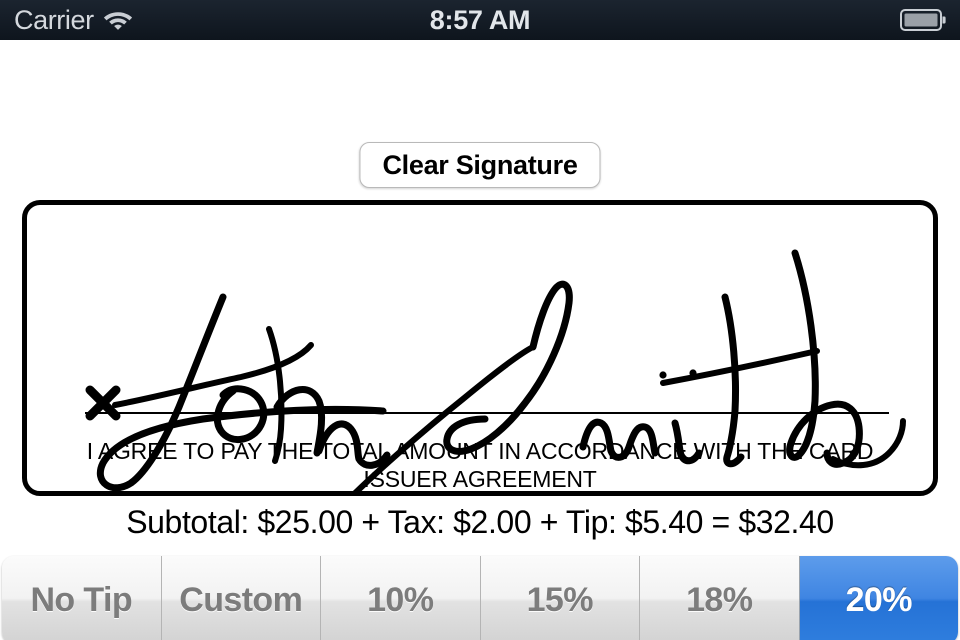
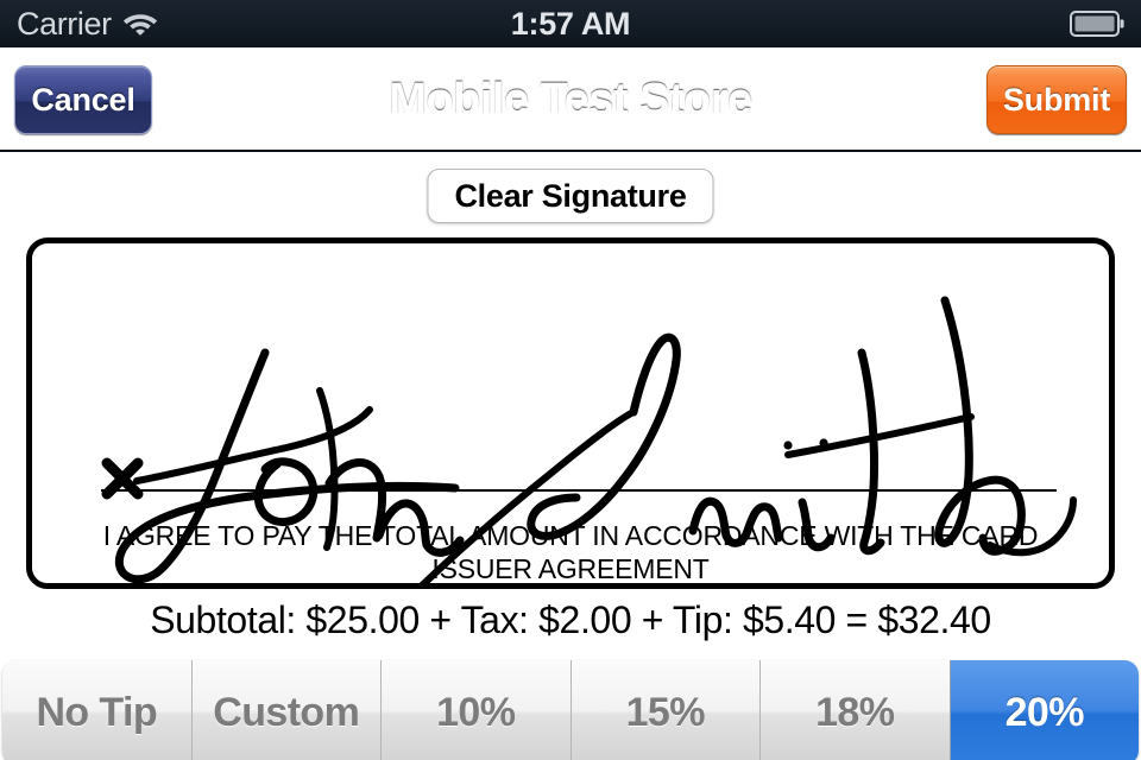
  Carrier
- 8:57 AM
+ 1:57 AM
+ Mobile Test Store
+ Cancel
+ Submit
  Clear Signature
  I AGREE TO PAY THE TOTAL AMOUNT IN ACCORDANCE WITH THE CARD ISSUER AGREEMENT
  Subtotal: $25.00 + Tax: $2.00 + Tip: $5.40 = $32.40
  No Tip
  Custom
  10%
  15%
  18%
  20%
